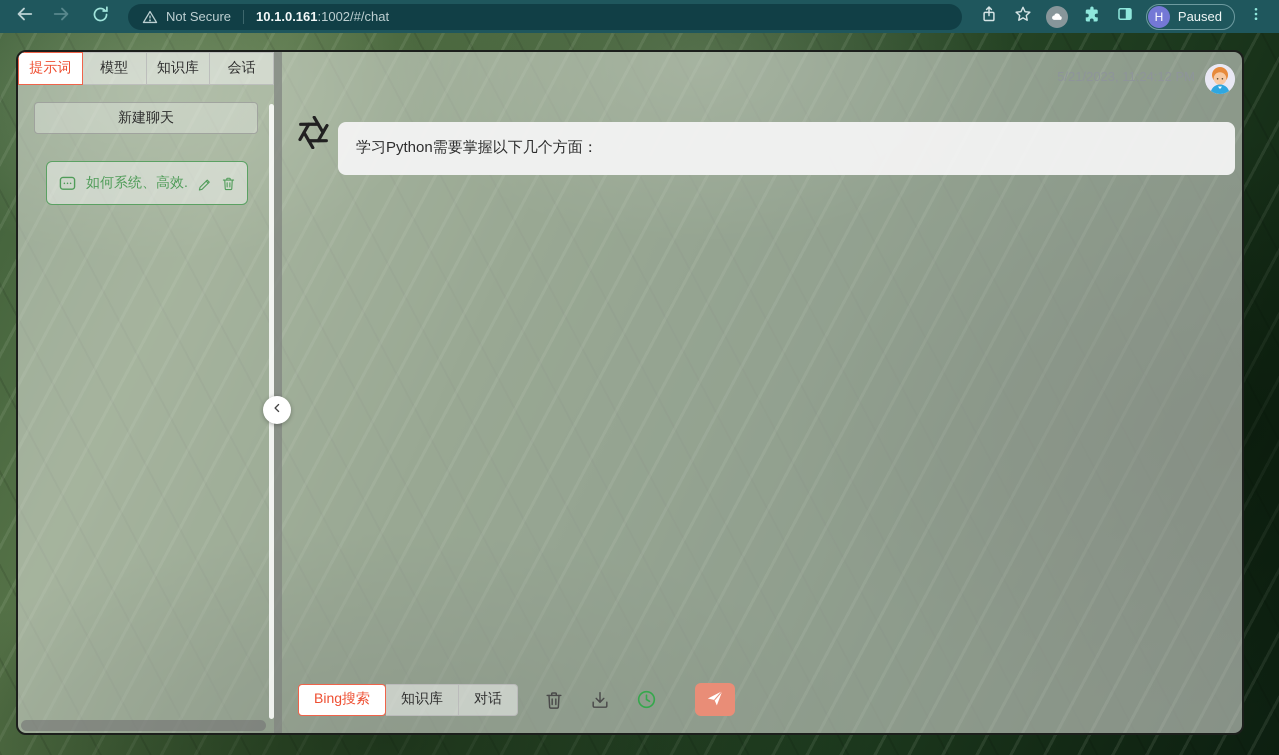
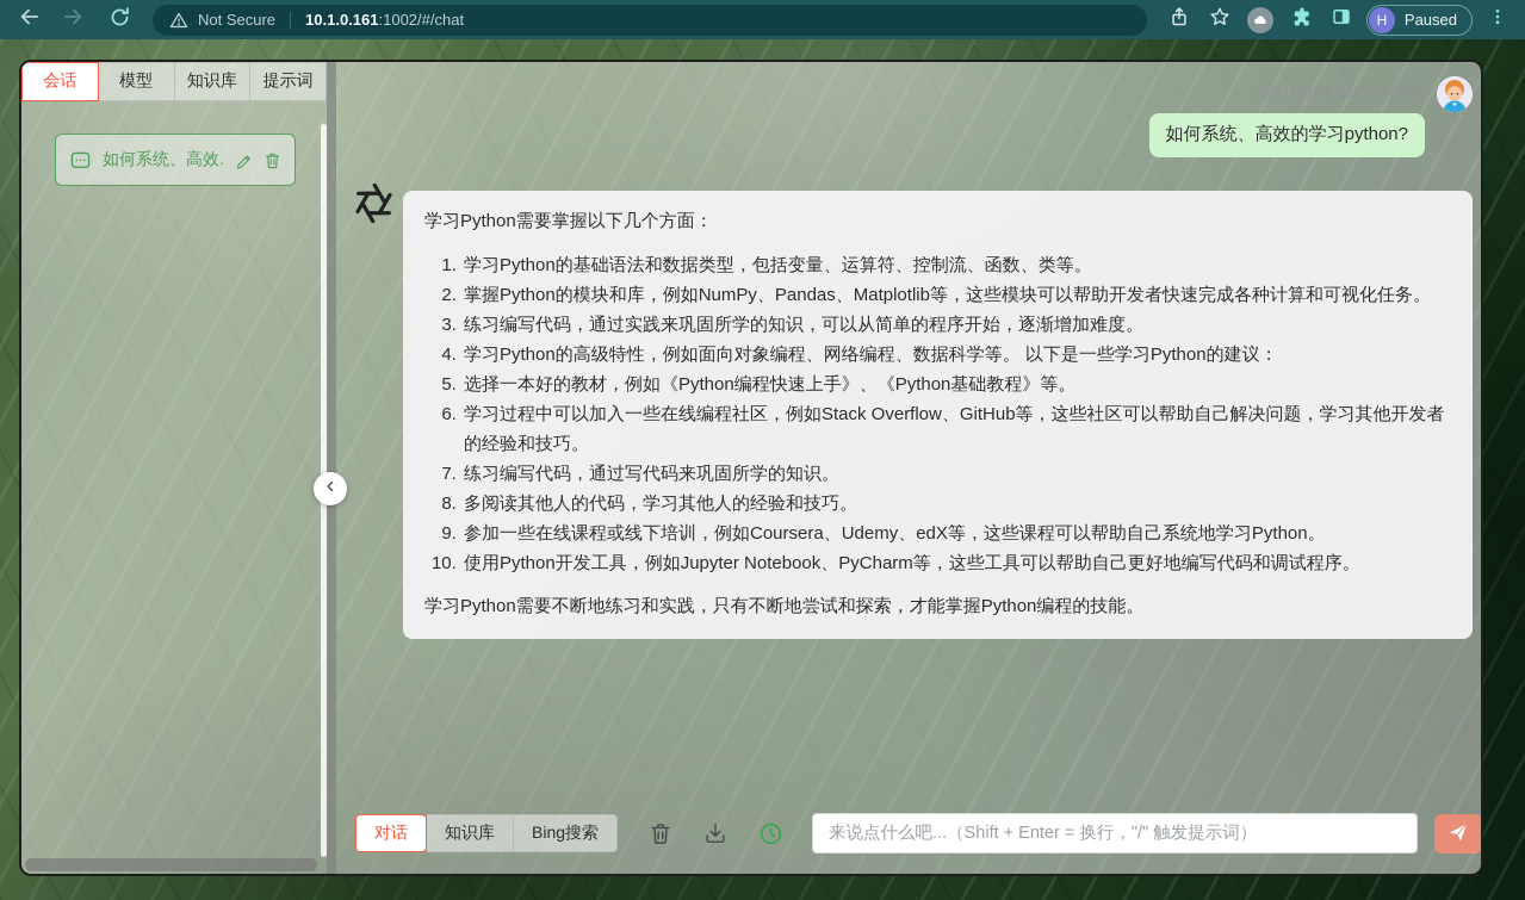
  Not Secure
  10.1.0.161
  :1002/#/chat
  H
  Paused
- 提示词
+ 会话
  模型
  知识库
- 会话
+ 提示词
- 新建聊天
  如何系统、高效.
+ 如何系统、高效的学习python?
  学习Python需要掌握以下几个方面：
+ 学习Python的基础语法和数据类型，包括变量、运算符、控制流、函数、类等。
+ 掌握Python的模块和库，例如NumPy、Pandas、Matplotlib等，这些模块可以帮助开发者快速完成各种计算和可视化任务。
+ 练习编写代码，通过实践来巩固所学的知识，可以从简单的程序开始，逐渐增加难度。
+ 学习Python的高级特性，例如面向对象编程、网络编程、数据科学等。 以下是一些学习Python的建议：
+ 选择一本好的教材，例如《Python编程快速上手》、《Python基础教程》等。
+ 学习过程中可以加入一些在线编程社区，例如Stack Overflow、GitHub等，这些社区可以帮助自己解决问题，学习其他开发者的经验和技巧。
+ 练习编写代码，通过写代码来巩固所学的知识。
+ 多阅读其他人的代码，学习其他人的经验和技巧。
+ 参加一些在线课程或线下培训，例如Coursera、Udemy、edX等，这些课程可以帮助自己系统地学习Python。
+ 使用Python开发工具，例如Jupyter Notebook、PyCharm等，这些工具可以帮助自己更好地编写代码和调试程序。
+ 学习Python需要不断地练习和实践，只有不断地尝试和探索，才能掌握Python编程的技能。
- Bing搜索
+ 对话
  知识库
- 对话
+ Bing搜索
+ 来说点什么吧...（Shift + Enter = 换行，"/" 触发提示词）
